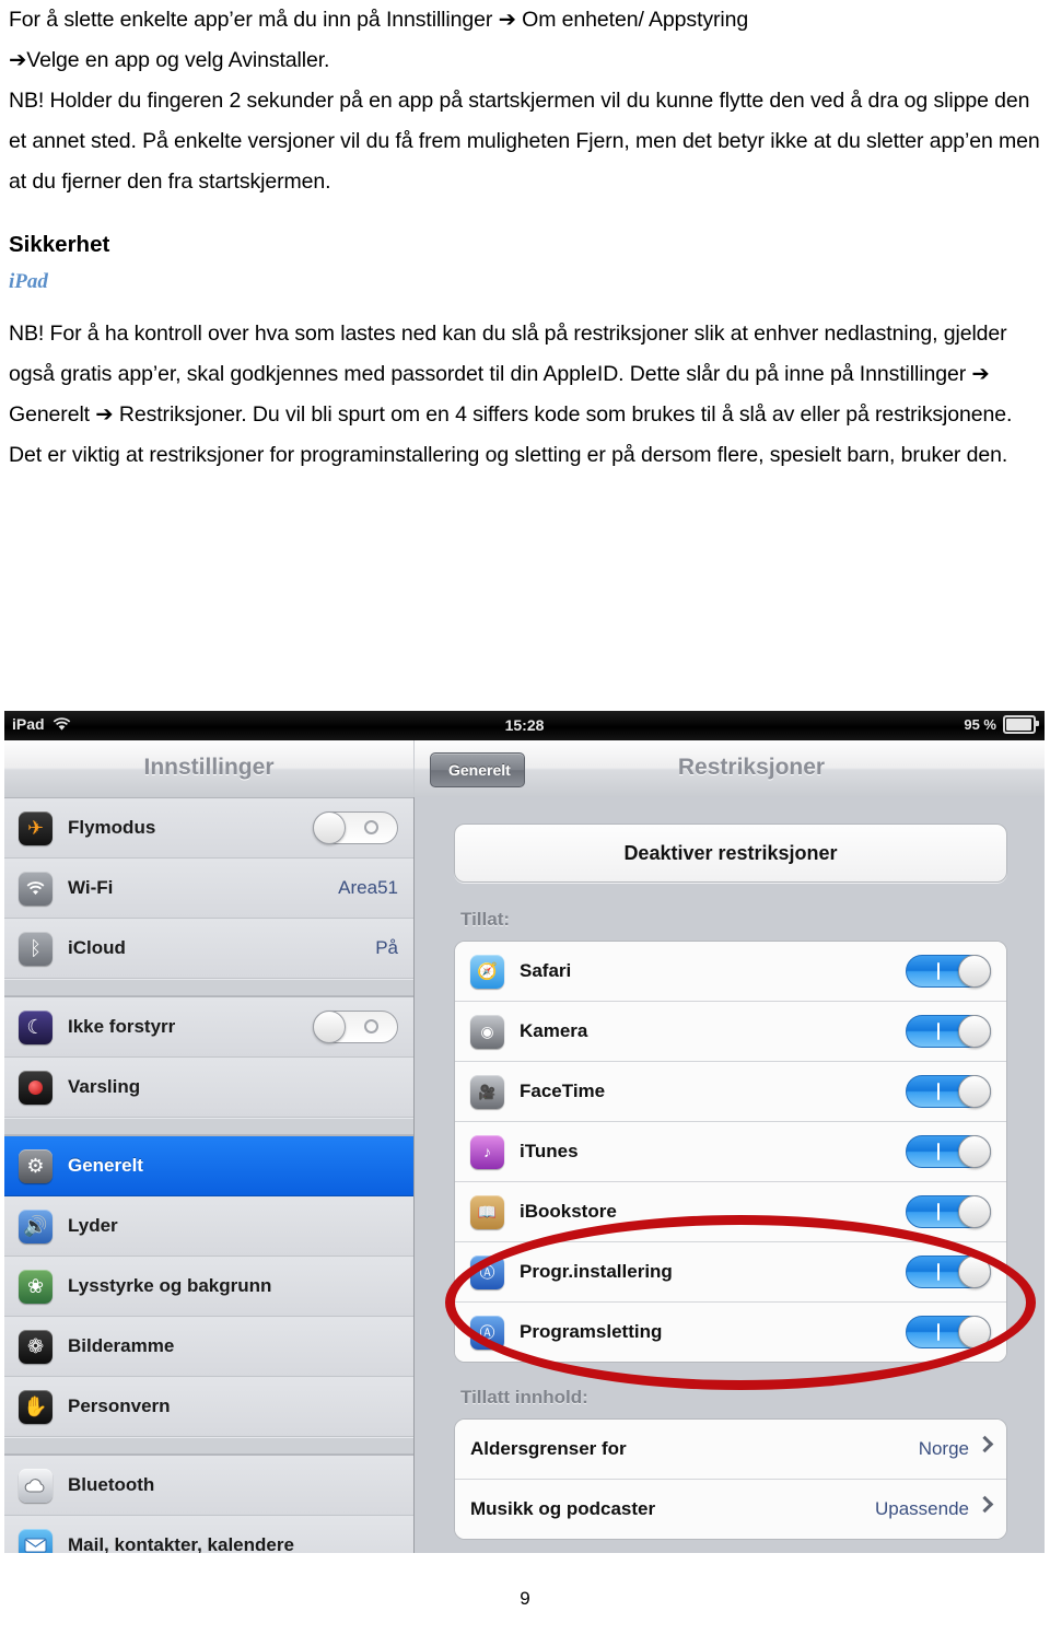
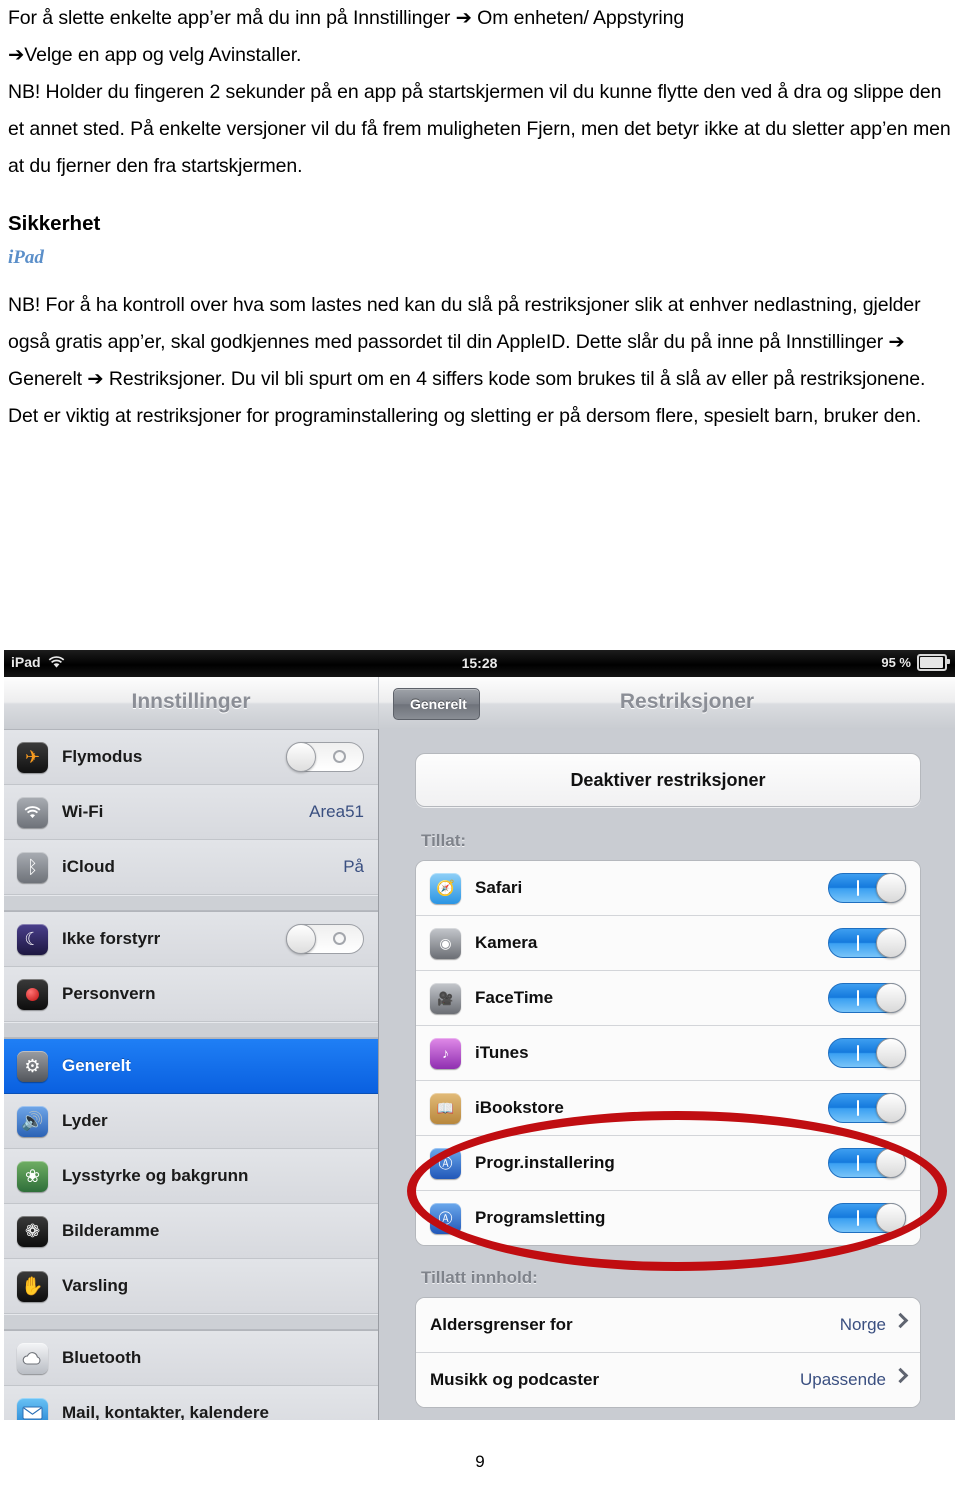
  For å slette enkelte app’er må du inn på Innstillinger ➔ Om enheten/ Appstyring
  ➔Velge en app og velg Avinstaller.
  NB! Holder du fingeren 2 sekunder på en app på startskjermen vil du kunne flytte den ved å dra og slippe den et annet sted. På enkelte versjoner vil du få frem muligheten Fjern, men det betyr ikke at du sletter app’en men at du fjerner den fra startskjermen.
  Sikkerhet
  iPad
  NB! For å ha kontroll over hva som lastes ned kan du slå på restriksjoner slik at enhver nedlastning, gjelder også gratis app’er, skal godkjennes med passordet til din AppleID. Dette slår du på inne på Innstillinger ➔ Generelt ➔ Restriksjoner. Du vil bli spurt om en 4 siffers kode som brukes til å slå av eller på restriksjonene. Det er viktig at restriksjoner for programinstallering og sletting er på dersom flere, spesielt barn, bruker den.
  iPad
  15:28
  95 %
  Innstillinger
  Generelt
  Restriksjoner
  ✈
  Flymodus
  Wi-Fi
  Area51
  ᛒ
  iCloud
  På
  ☾
  Ikke forstyrr
- Varsling
+ Personvern
  ⚙
  Generelt
  🔊
  Lyder
  ❀
  Lysstyrke og bakgrunn
  ❁
  Bilderamme
  ✋
- Personvern
+ Varsling
  Bluetooth
  Mail, kontakter, kalendere
  Deaktiver restriksjoner
  Tillat:
  🧭
  Safari
  ◉
  Kamera
  🎥
  FaceTime
  ♪
  iTunes
  📖
  iBookstore
  Ⓐ
  Progr.installering
  Ⓐ
  Programsletting
  Tillatt innhold:
  Aldersgrenser for
  Norge
  Musikk og podcaster
  Upassende
  9
